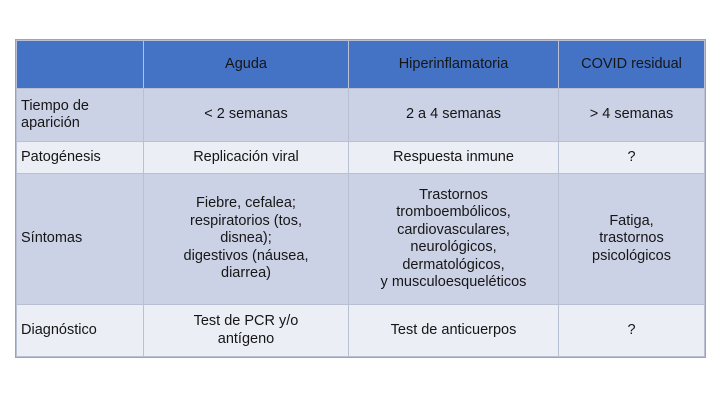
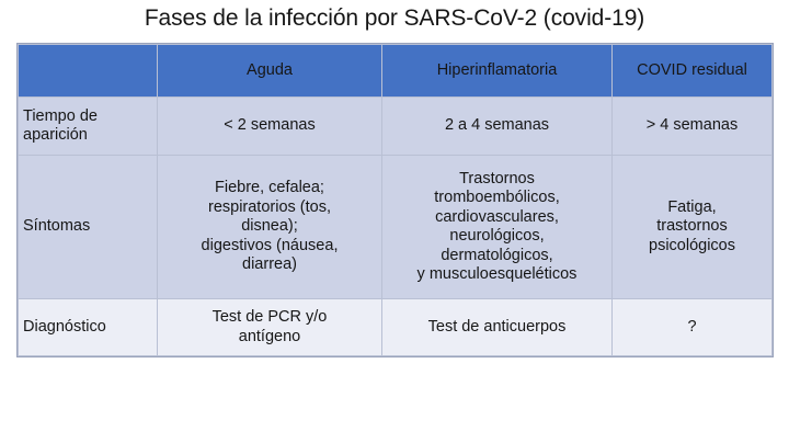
+ Fases de la infección por SARS-CoV-2 (covid-19)
  	Aguda	Hiperinflamatoria	COVID residual
  Tiempo de aparición	< 2 semanas	2 a 4 semanas	> 4 semanas
- Patogénesis	Replicación viral	Respuesta inmune	?
  Síntomas	Fiebre, cefalea; respiratorios (tos, disnea); digestivos (náusea, diarrea)	Trastornos tromboembólicos, cardiovasculares, neurológicos, dermatológicos, y musculoesqueléticos	Fatiga, trastornos psicológicos
  Diagnóstico	Test de PCR y/o antígeno	Test de anticuerpos	?
